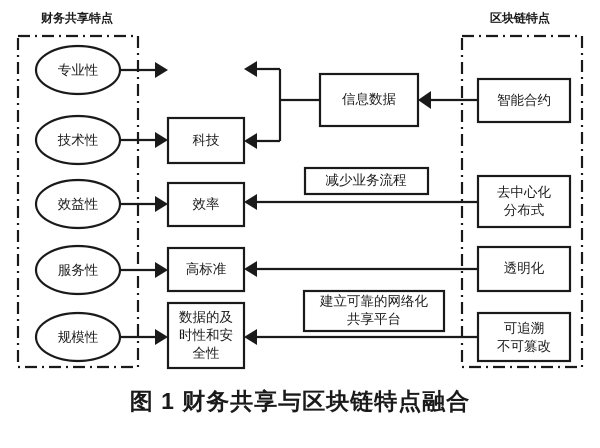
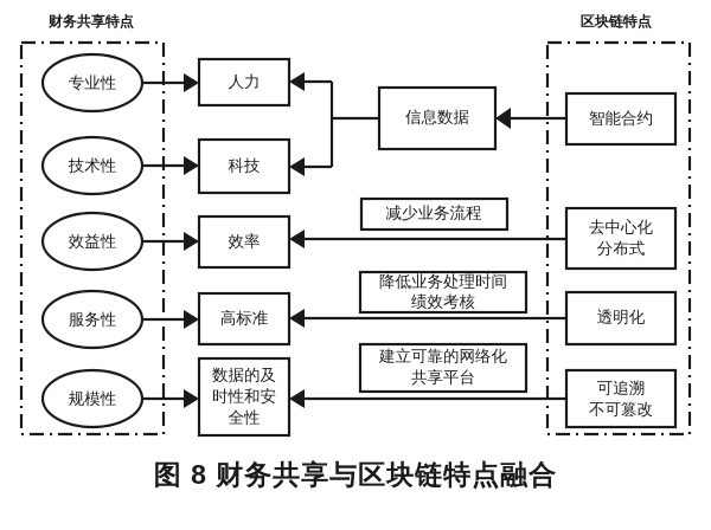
  财务共享特点
  区块链特点
  专业性
  技术性
  效益性
  服务性
  规模性
+ 人力
  科技
  效率
  高标准
  数据的及
  时性和安
  全性
  信息数据
  减少业务流程
+ 降低业务处理时间
+ 绩效考核
  建立可靠的网络化
  共享平台
  智能合约
  去中心化
  分布式
  透明化
  可追溯
  不可篡改
- 图 1 财务共享与区块链特点融合
+ 图 8 财务共享与区块链特点融合
